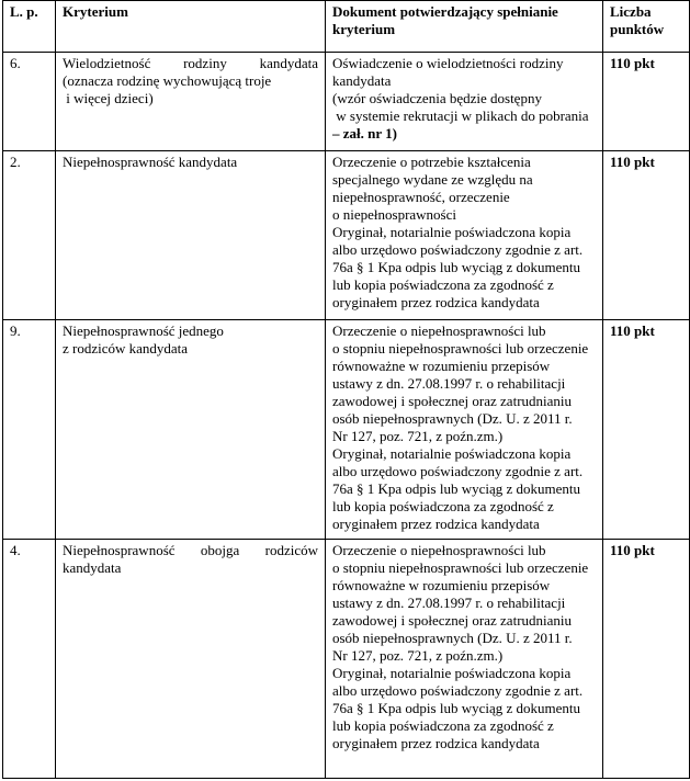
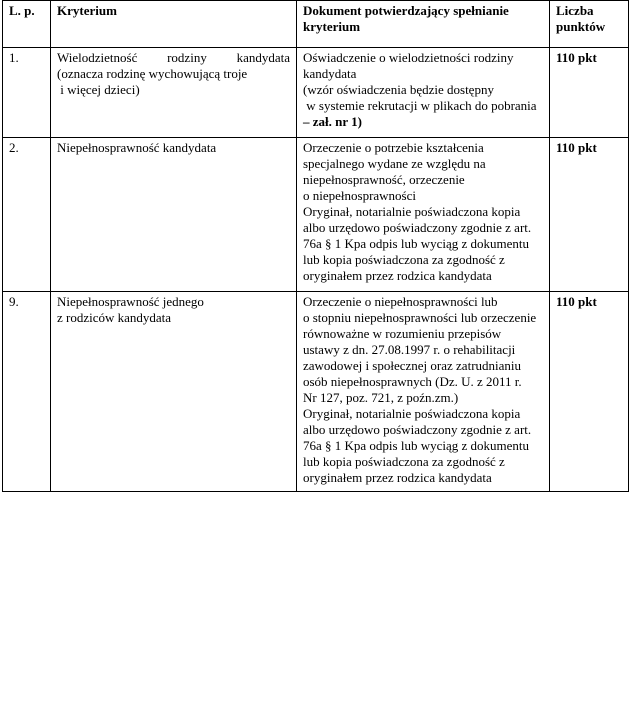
  L. p.	Kryterium	Dokument potwierdzający spełnianie kryterium	Liczba punktów
- 6.	Wielodzietność rodziny kandydata (oznacza rodzinę wychowującą troje i więcej dzieci)	Oświadczenie o wielodzietności rodziny kandydata (wzór oświadczenia będzie dostępny w systemie rekrutacji w plikach do pobrania – zał. nr 1)	110 pkt
+ 1.	Wielodzietność rodziny kandydata (oznacza rodzinę wychowującą troje i więcej dzieci)	Oświadczenie o wielodzietności rodziny kandydata (wzór oświadczenia będzie dostępny w systemie rekrutacji w plikach do pobrania – zał. nr 1)	110 pkt
  2.	Niepełnosprawność kandydata	Orzeczenie o potrzebie kształcenia specjalnego wydane ze względu na niepełnosprawność, orzeczenie o niepełnosprawności Oryginał, notarialnie poświadczona kopia albo urzędowo poświadczony zgodnie z art. 76a § 1 Kpa odpis lub wyciąg z dokumentu lub kopia poświadczona za zgodność z oryginałem przez rodzica kandydata	110 pkt
  9.	Niepełnosprawność jednego z rodziców kandydata	Orzeczenie o niepełnosprawności lub o stopniu niepełnosprawności lub orzeczenie równoważne w rozumieniu przepisów ustawy z dn. 27.08.1997 r. o rehabilitacji zawodowej i społecznej oraz zatrudnianiu osób niepełnosprawnych (Dz. U. z 2011 r. Nr 127, poz. 721, z poźn.zm.) Oryginał, notarialnie poświadczona kopia albo urzędowo poświadczony zgodnie z art. 76a § 1 Kpa odpis lub wyciąg z dokumentu lub kopia poświadczona za zgodność z oryginałem przez rodzica kandydata	110 pkt
- 4.	Niepełnosprawność obojga rodziców kandydata	Orzeczenie o niepełnosprawności lub o stopniu niepełnosprawności lub orzeczenie równoważne w rozumieniu przepisów ustawy z dn. 27.08.1997 r. o rehabilitacji zawodowej i społecznej oraz zatrudnianiu osób niepełnosprawnych (Dz. U. z 2011 r. Nr 127, poz. 721, z poźn.zm.) Oryginał, notarialnie poświadczona kopia albo urzędowo poświadczony zgodnie z art. 76a § 1 Kpa odpis lub wyciąg z dokumentu lub kopia poświadczona za zgodność z oryginałem przez rodzica kandydata	110 pkt
